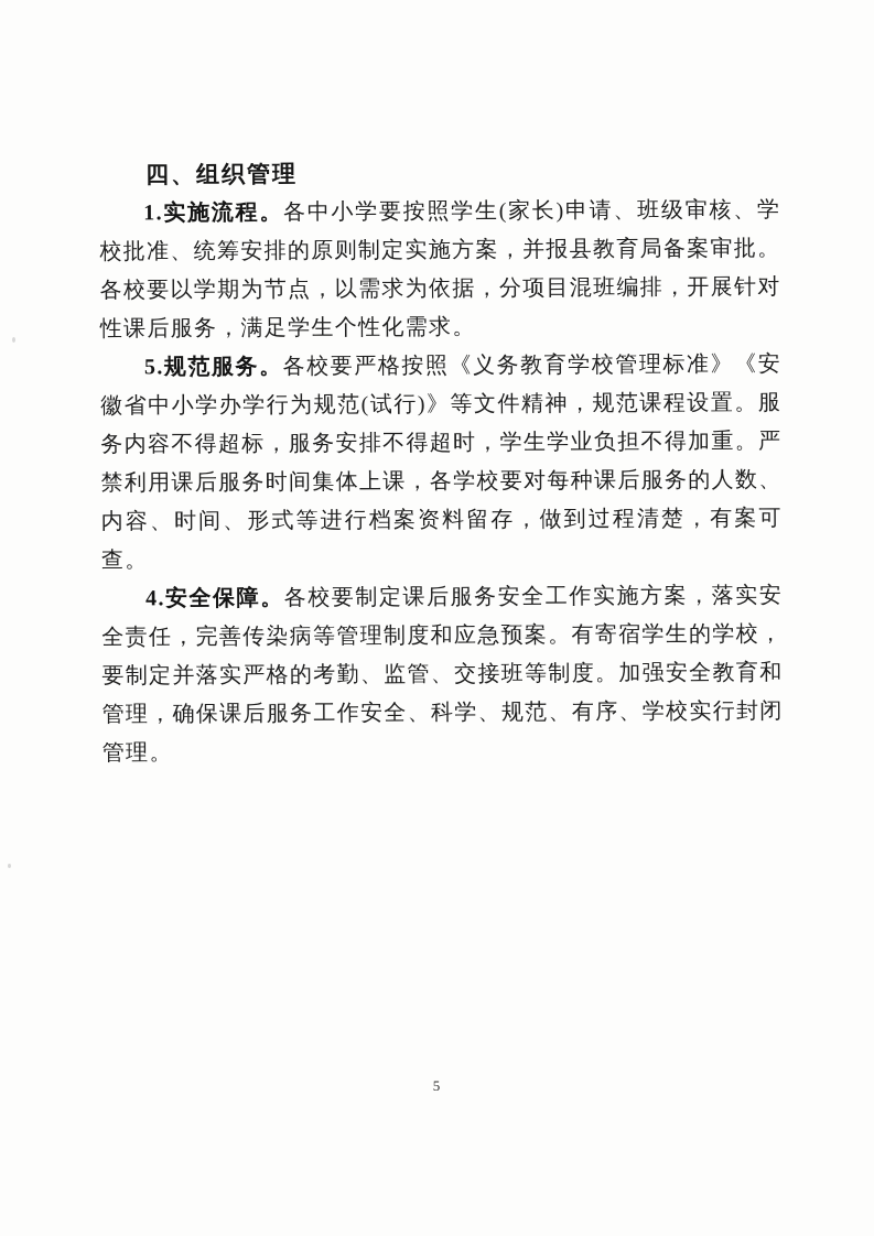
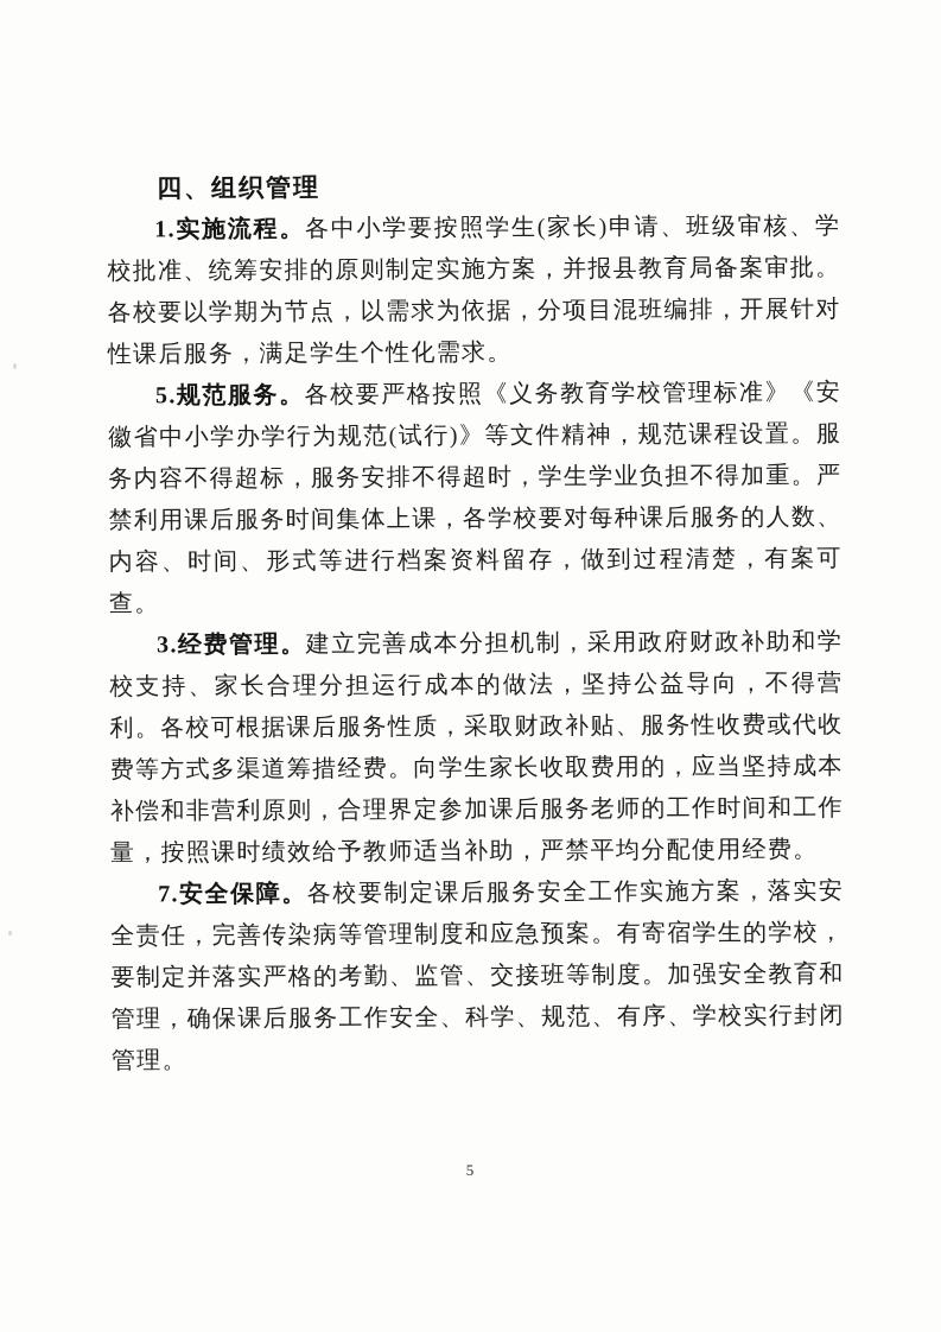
  四、组织管理
  1.实施流程。各中小学要按照学生(家长)申请、班级审核、学校批准、统筹安排的原则制定实施方案，并报县教育局备案审批。各校要以学期为节点，以需求为依据，分项目混班编排，开展针对性课后服务，满足学生个性化需求。
  5.规范服务。各校要严格按照《义务教育学校管理标准》《安徽省中小学办学行为规范(试行)》等文件精神，规范课程设置。服务内容不得超标，服务安排不得超时，学生学业负担不得加重。严禁利用课后服务时间集体上课，各学校要对每种课后服务的人数、内容、时间、形式等进行档案资料留存，做到过程清楚，有案可查。
+ 3.经费管理。建立完善成本分担机制，采用政府财政补助和学校支持、家长合理分担运行成本的做法，坚持公益导向，不得营利。各校可根据课后服务性质，采取财政补贴、服务性收费或代收费等方式多渠道筹措经费。向学生家长收取费用的，应当坚持成本补偿和非营利原则，合理界定参加课后服务老师的工作时间和工作量，按照课时绩效给予教师适当补助，严禁平均分配使用经费。
- 4.安全保障。各校要制定课后服务安全工作实施方案，落实安全责任，完善传染病等管理制度和应急预案。有寄宿学生的学校，要制定并落实严格的考勤、监管、交接班等制度。加强安全教育和管理，确保课后服务工作安全、科学、规范、有序、学校实行封闭管理。
+ 7.安全保障。各校要制定课后服务安全工作实施方案，落实安全责任，完善传染病等管理制度和应急预案。有寄宿学生的学校，要制定并落实严格的考勤、监管、交接班等制度。加强安全教育和管理，确保课后服务工作安全、科学、规范、有序、学校实行封闭管理。
  5
